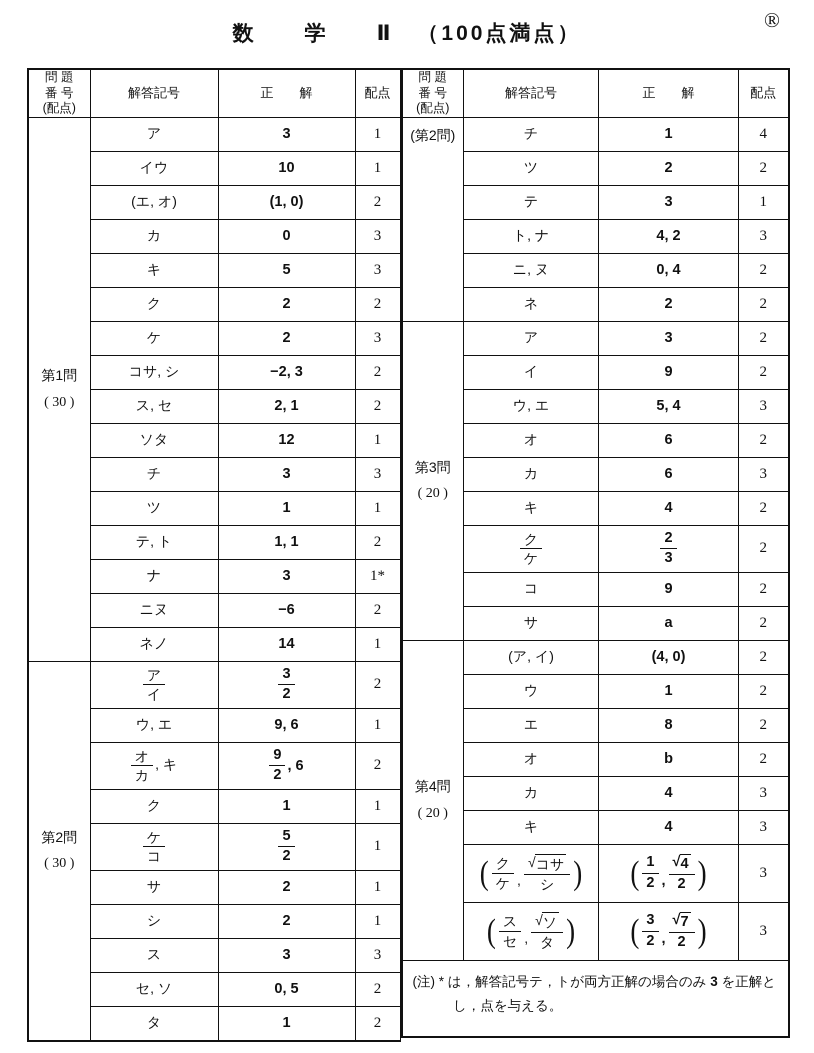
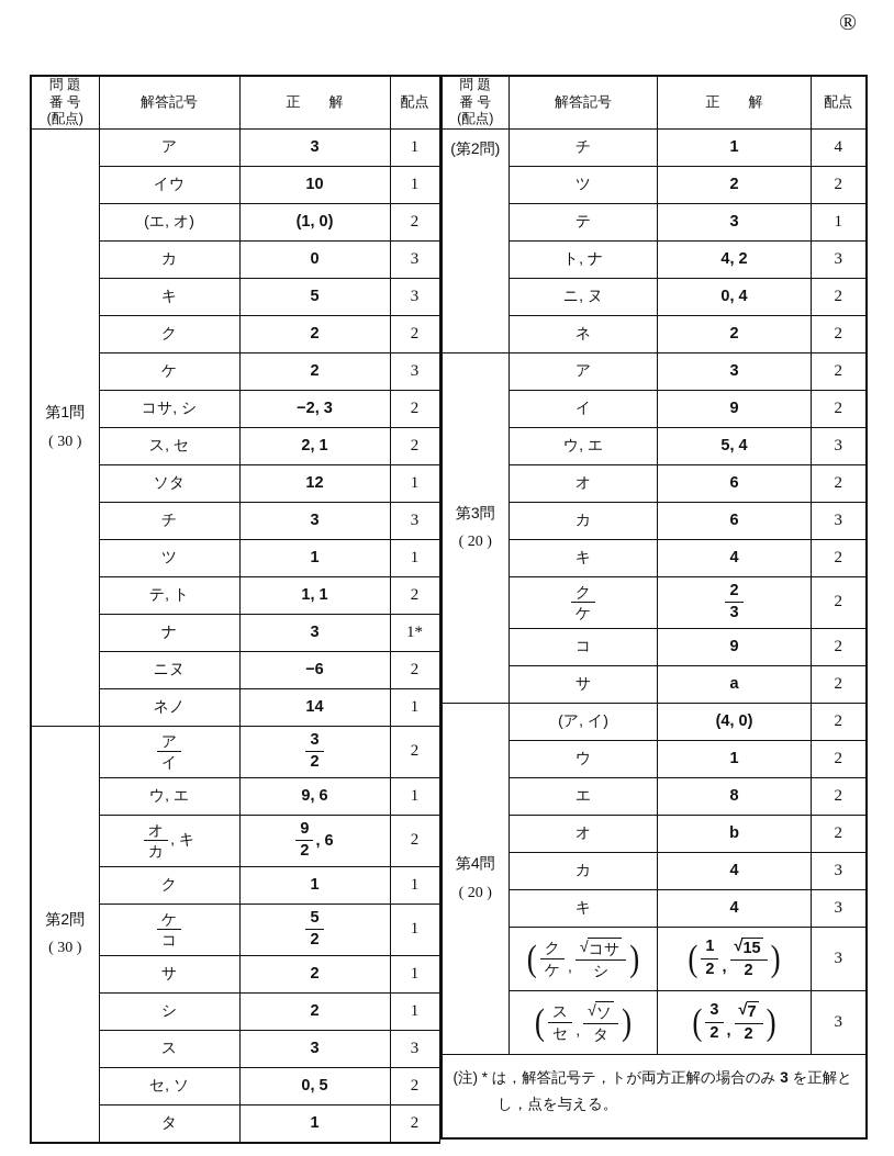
- 数 学 Ⅱ （100点満点）
  ®
  問 題 番 号 (配点)	解答記号	正 解	配点
  第1問 ( 30 )	ア	3	1
  イウ	10	1
  (エ, オ)	(1, 0)	2
  カ	0	3
  キ	5	3
  ク	2	2
  ケ	2	3
  コサ, シ	−2, 3	2
  ス, セ	2, 1	2
  ソタ	12	1
  チ	3	3
  ツ	1	1
  テ, ト	1, 1	2
  ナ	3	1*
  ニヌ	−6	2
  ネノ	14	1
  第2問 ( 30 )	アイ	32	2
  ウ, エ	9, 6	1
  オカ, キ	92, 6	2
  ク	1	1
  ケコ	52	1
  サ	2	1
  シ	2	1
  ス	3	3
  セ, ソ	0, 5	2
  タ	1	2
  問 題 番 号 (配点)	解答記号	正 解	配点
  (第2問)	チ	1	4
  ツ	2	2
  テ	3	1
  ト, ナ	4, 2	3
  ニ, ヌ	0, 4	2
  ネ	2	2
  第3問 ( 20 )	ア	3	2
  イ	9	2
  ウ, エ	5, 4	3
  オ	6	2
  カ	6	3
  キ	4	2
  クケ	23	2
  コ	9	2
  サ	a	2
  第4問 ( 20 )	(ア, イ)	(4, 0)	2
  ウ	1	2
  エ	8	2
  オ	b	2
  カ	4	3
  キ	4	3
- ( クケ , √コサシ )	( 12 , √42 )	3
+ ( クケ , √コサシ )	( 12 , √152 )	3
  ( スセ , √ソタ )	( 32 , √72 )	3
  (注) * は，解答記号テ，トが両方正解の場合のみ 3 を正解とし，点を与える。
